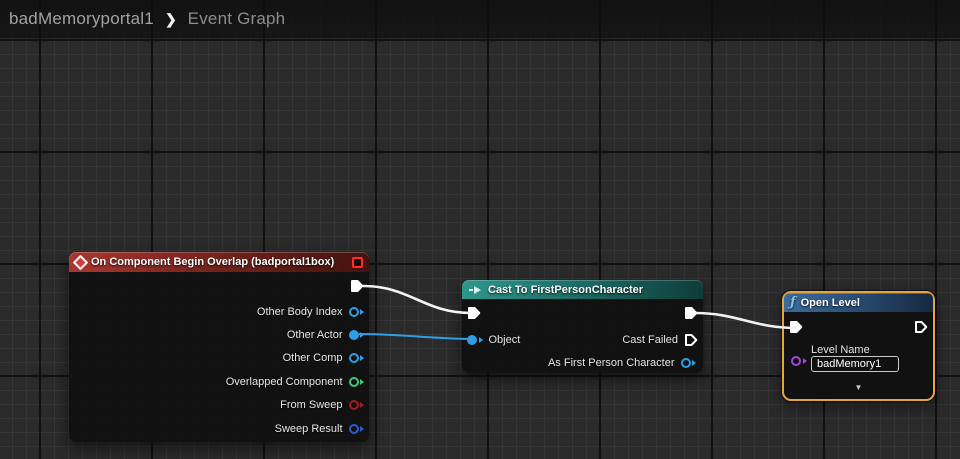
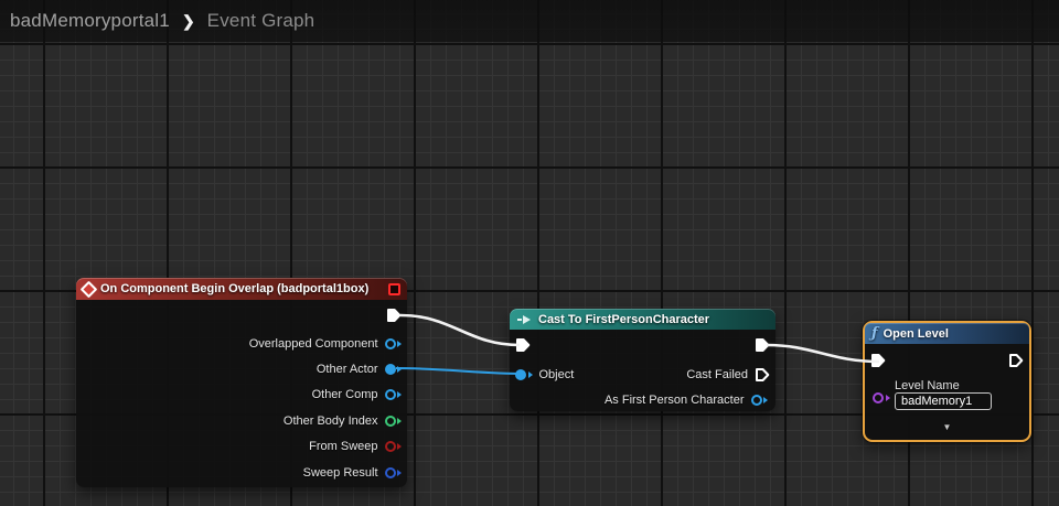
  badMemoryportal1
  ❯
  Event Graph
  On Component Begin Overlap (badportal1box)
- Other Body Index
+ Overlapped Component
  Other Actor
  Other Comp
- Overlapped Component
+ Other Body Index
  From Sweep
  Sweep Result
  Cast To FirstPersonCharacter
  Object
  Cast Failed
  As First Person Character
  ƒ
  Open Level
  Level Name
  badMemory1
  ▼
